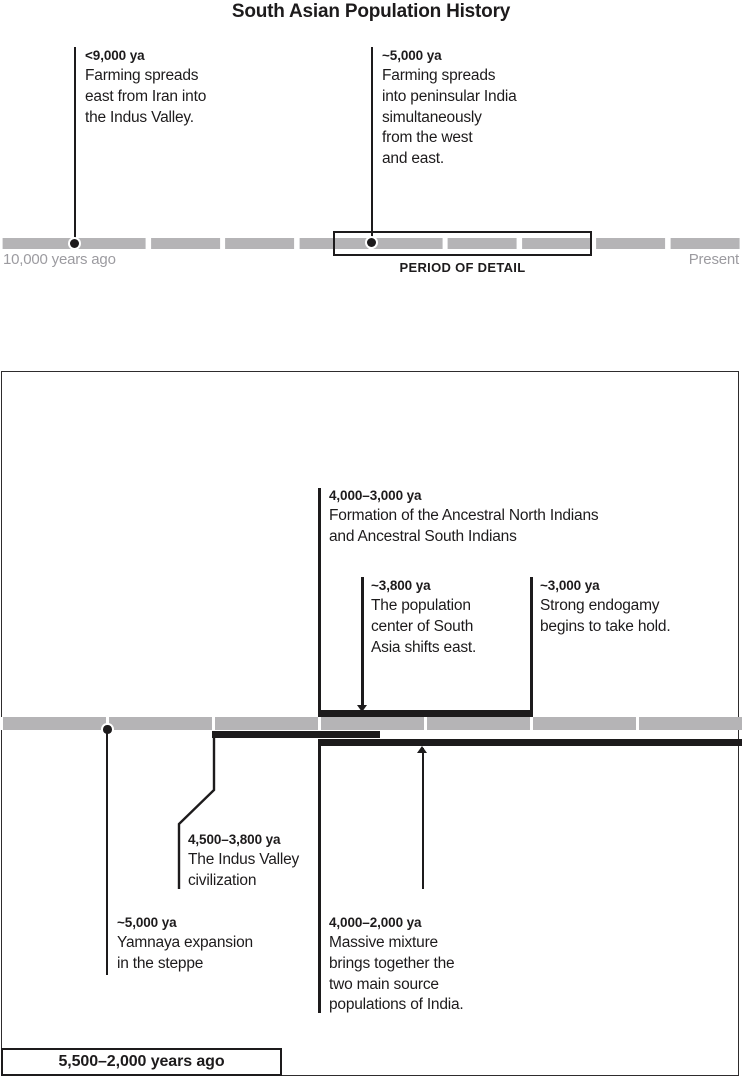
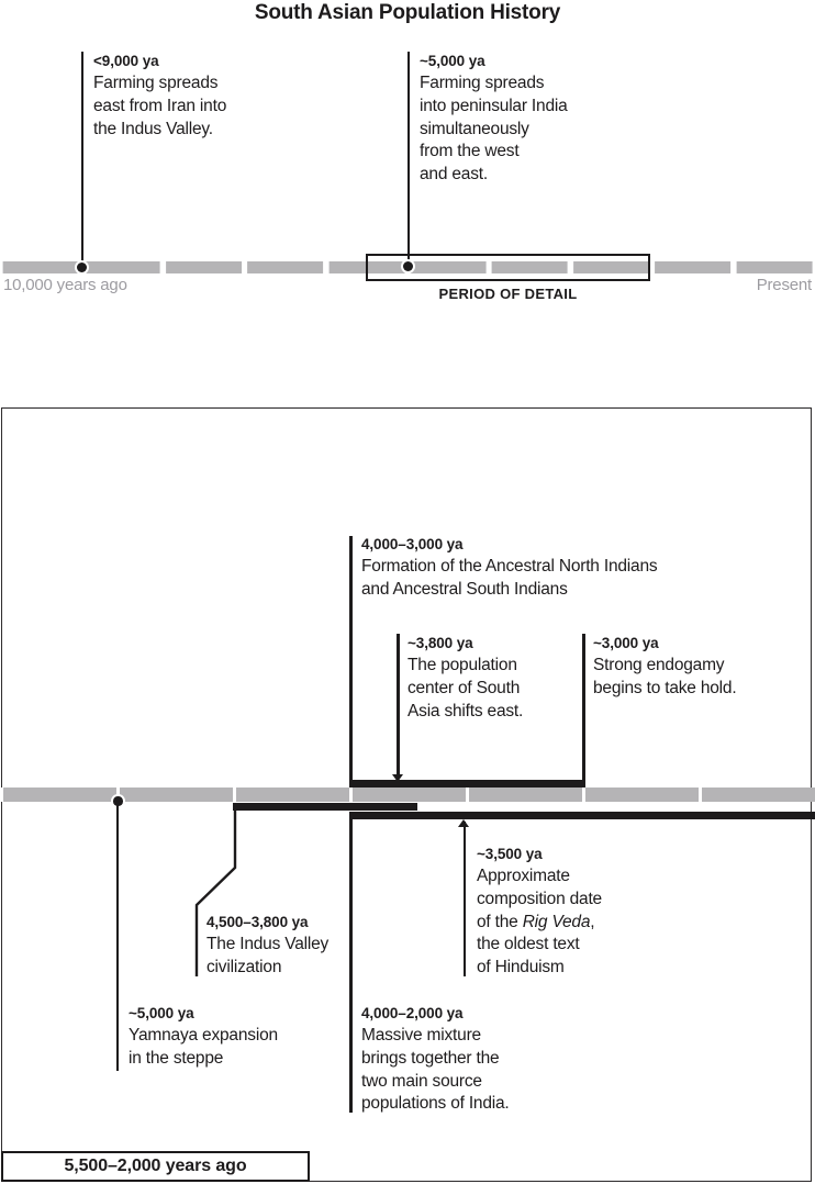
  South Asian Population History
  <9,000 ya
  Farming spreads
  east from Iran into
  the Indus Valley.
  ~5,000 ya
  Farming spreads
  into peninsular India
  simultaneously
  from the west
  and east.
  PERIOD OF DETAIL
  10,000 years ago
  Present
  4,000–3,000 ya
  Formation of the Ancestral North Indians
  and Ancestral South Indians
  ~3,800 ya
  The population
  center of South
  Asia shifts east.
  ~3,000 ya
  Strong endogamy
  begins to take hold.
  4,500–3,800 ya
  The Indus Valley
  civilization
+ ~3,500 ya
+ Approximate
+ composition date
+ of the Rig Veda,
+ the oldest text
+ of Hinduism
  ~5,000 ya
  Yamnaya expansion
  in the steppe
  4,000–2,000 ya
  Massive mixture
  brings together the
  two main source
  populations of India.
  5,500–2,000 years ago
